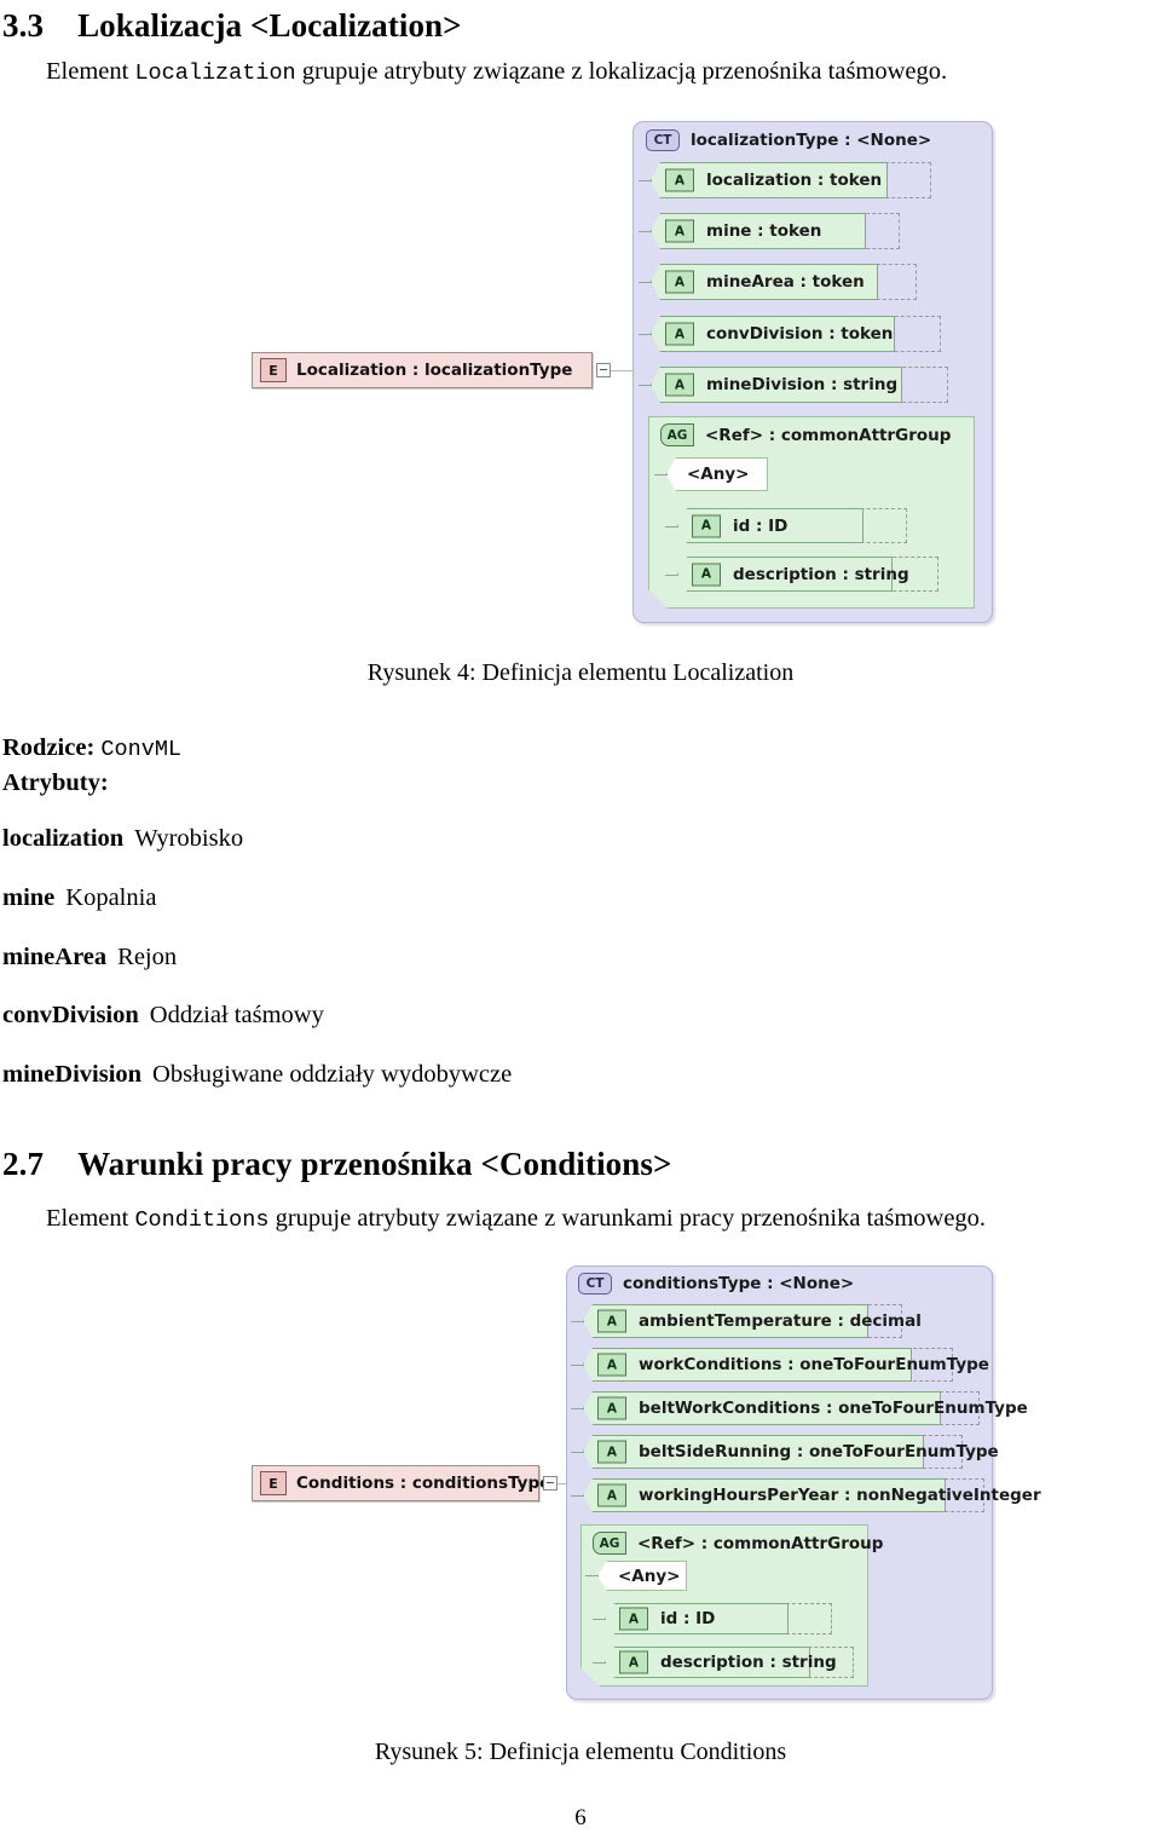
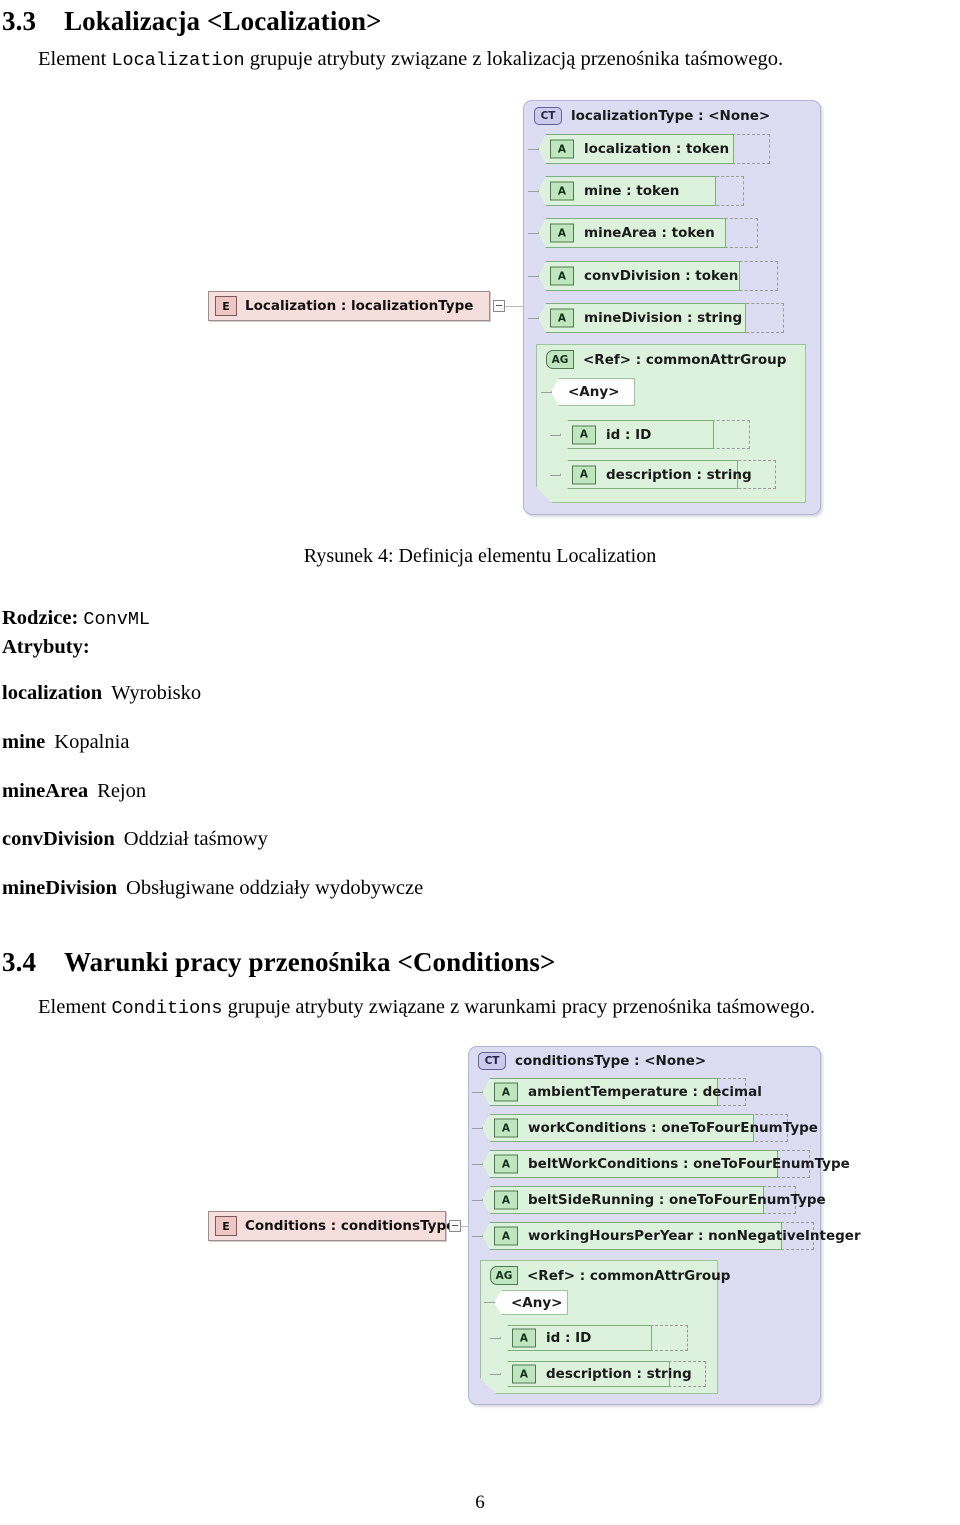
  3.3 Lokalizacja <Localization>
  Element Localization grupuje atrybuty związane z lokalizacją przenośnika taśmowego.
  E
  Localization : localizationType
  CT
  localizationType : <None>
  A
  localization : token
  A
  mine : token
  A
  mineArea : token
  A
  convDivision : token
  A
  mineDivision : string
  AG
  <Ref> : commonAttrGroup
  <Any>
  A
  id : ID
  A
  description : string
  Rysunek 4: Definicja elementu Localization
  Rodzice: ConvML
  Atrybuty:
  localization Wyrobisko
  mine Kopalnia
  mineArea Rejon
  convDivision Oddział taśmowy
  mineDivision Obsługiwane oddziały wydobywcze
- 2.7 Warunki pracy przenośnika <Conditions>
+ 3.4 Warunki pracy przenośnika <Conditions>
  Element Conditions grupuje atrybuty związane z warunkami pracy przenośnika taśmowego.
  E
  Conditions : conditionsTyp
  CT
  conditionsType : <None>
  A
  ambientTemperature : decimal
  A
  workConditions : oneToFourEnumType
  A
  beltWorkConditions : oneToFourEnumType
  A
  beltSideRunning : oneToFourEnumType
  A
  workingHoursPerYear : nonNegativeInteger
  AG
  <Ref> : commonAttrGroup
  <Any>
  A
  id : ID
  A
  description : string
- Rysunek 5: Definicja elementu Conditions
  6
